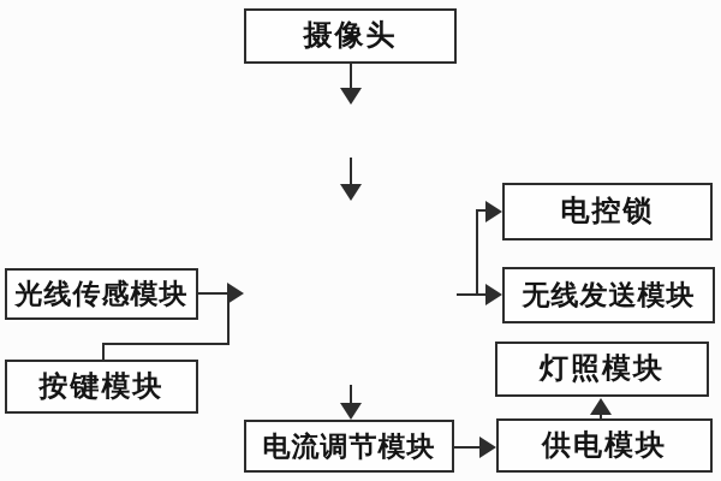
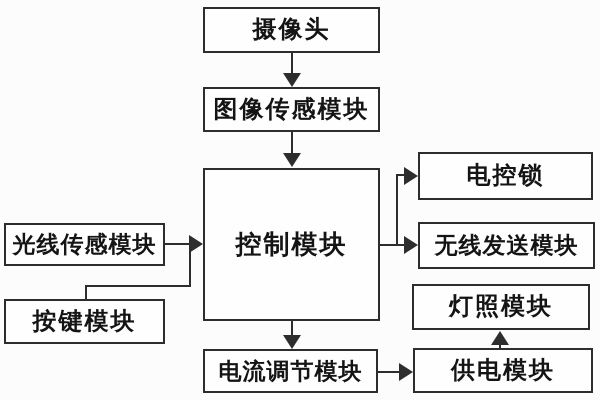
  摄像头
+ 图像传感模块
+ 控制模块
  光线传感模块
  按键模块
  电控锁
  无线发送模块
  灯照模块
  供电模块
  电流调节模块
